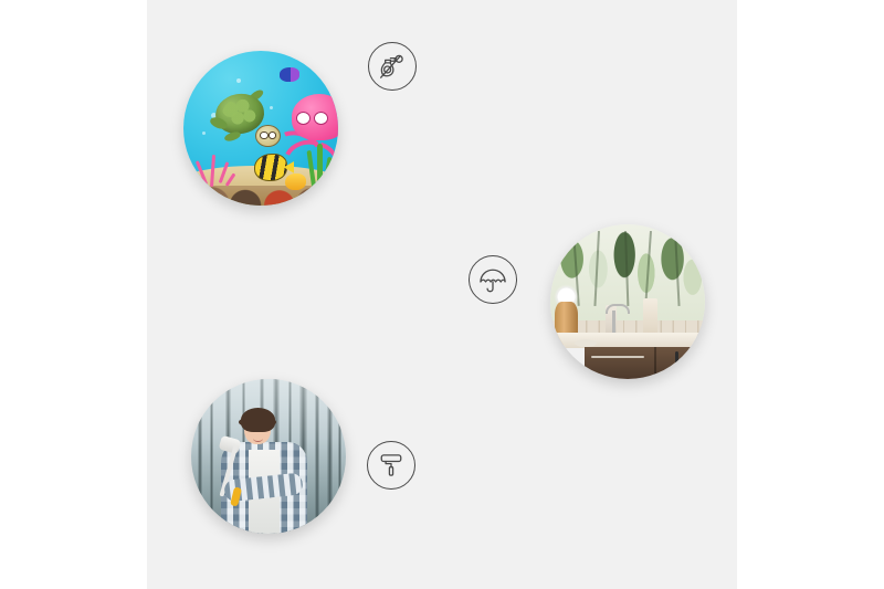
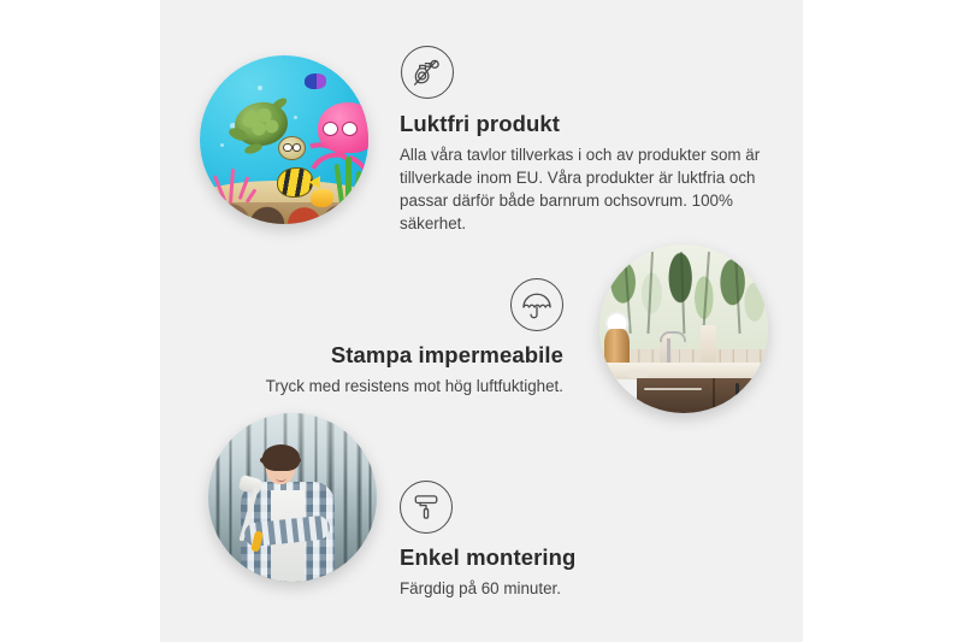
+ Luktfri produkt
+ Alla våra tavlor tillverkas i och av produkter som är tillverkade inom EU. Våra produkter är luktfria och passar därför både barnrum ochsovrum. 100% säkerhet.
+ Stampa impermeabile
+ Tryck med resistens mot hög luftfuktighet.
+ Enkel montering
+ Färgdig på 60 minuter.
